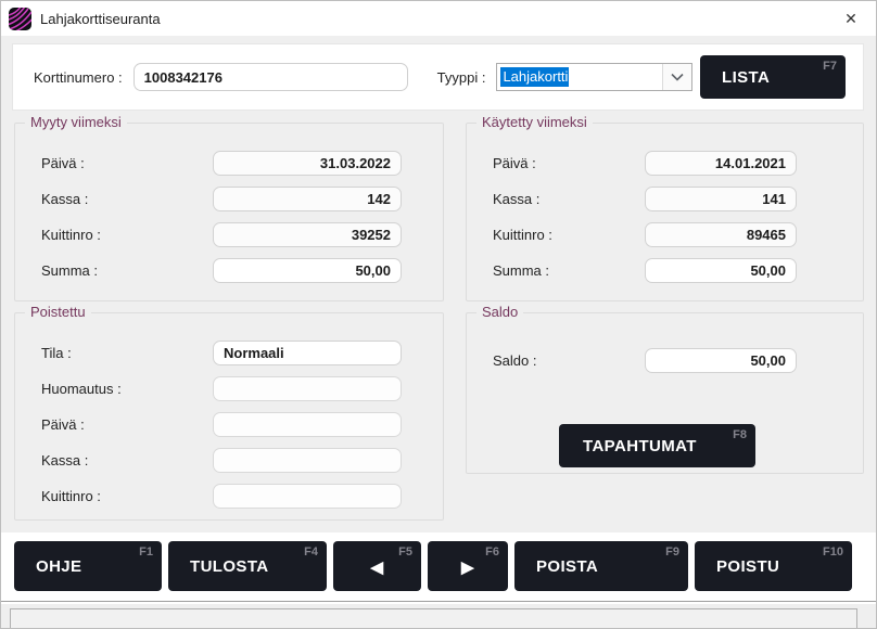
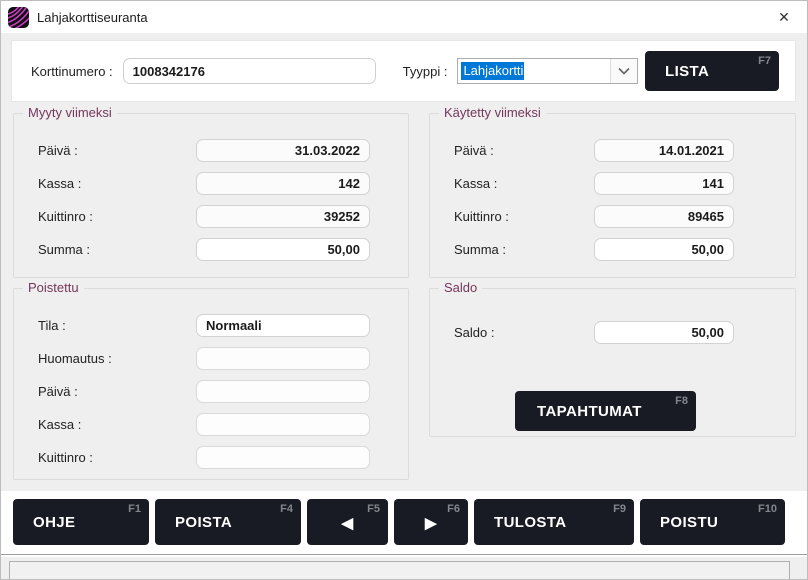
  Lahjakorttiseuranta
  ✕
  Korttinumero :
  1008342176
  Tyyppi :
  Lahjakortti
  LISTA
  F7
  Myyty viimeksi
  Päivä :
  31.03.2022
  Kassa :
  142
  Kuittinro :
  39252
  Summa :
  50,00
  Käytetty viimeksi
  Päivä :
  14.01.2021
  Kassa :
  141
  Kuittinro :
  89465
  Summa :
  50,00
  Poistettu
  Tila :
  Normaali
  Huomautus :
  Päivä :
  Kassa :
  Kuittinro :
  Saldo
  Saldo :
  50,00
  TAPAHTUMAT
  F8
  OHJE
  F1
- TULOSTA
+ POISTA
  F4
  ◀
  F5
  ▶
  F6
- POISTA
+ TULOSTA
  F9
  POISTU
  F10
